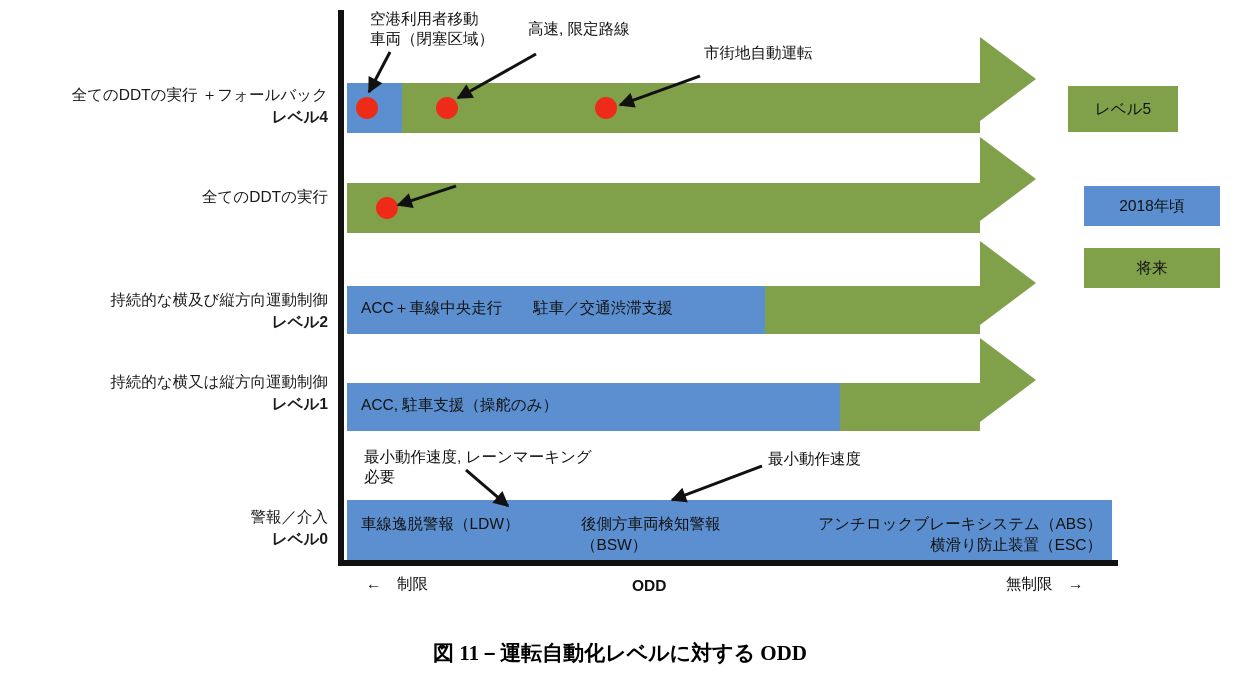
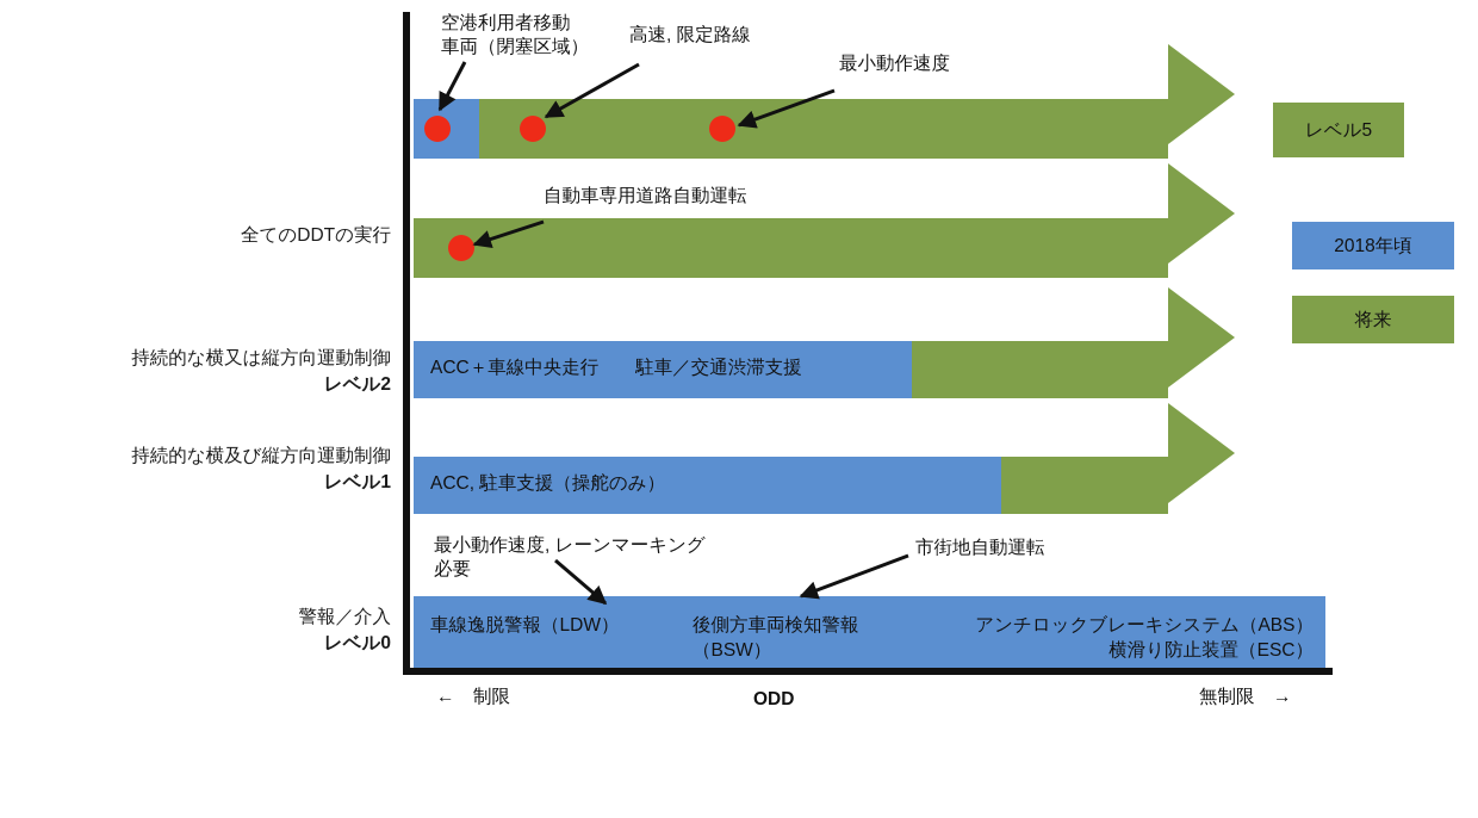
- 全てのDDTの実行 ＋フォールバック
- レベル4
  全てのDDTの実行
- 持続的な横及び縦方向運動制御
+ 持続的な横又は縦方向運動制御
  レベル2
- 持続的な横又は縦方向運動制御
+ 持続的な横及び縦方向運動制御
  レベル1
  警報／介入
  レベル0
  ACC＋車線中央走行 駐車／交通渋滞支援
  ACC, 駐車支援（操舵のみ）
  車線逸脱警報（LDW）
  後側方車両検知警報
  （BSW）
  アンチロックブレーキシステム（ABS）
  横滑り防止装置（ESC）
  空港利用者移動
  車両（閉塞区域）
  高速, 限定路線
- 市街地自動運転
+ 最小動作速度
+ 自動車専用道路自動運転
  最小動作速度, レーンマーキング
  必要
- 最小動作速度
+ 市街地自動運転
  レベル5
  2018年頃
  将来
  ← 制限
  ODD
  無制限 →
- 図 11－運転自動化レベルに対する ODD
